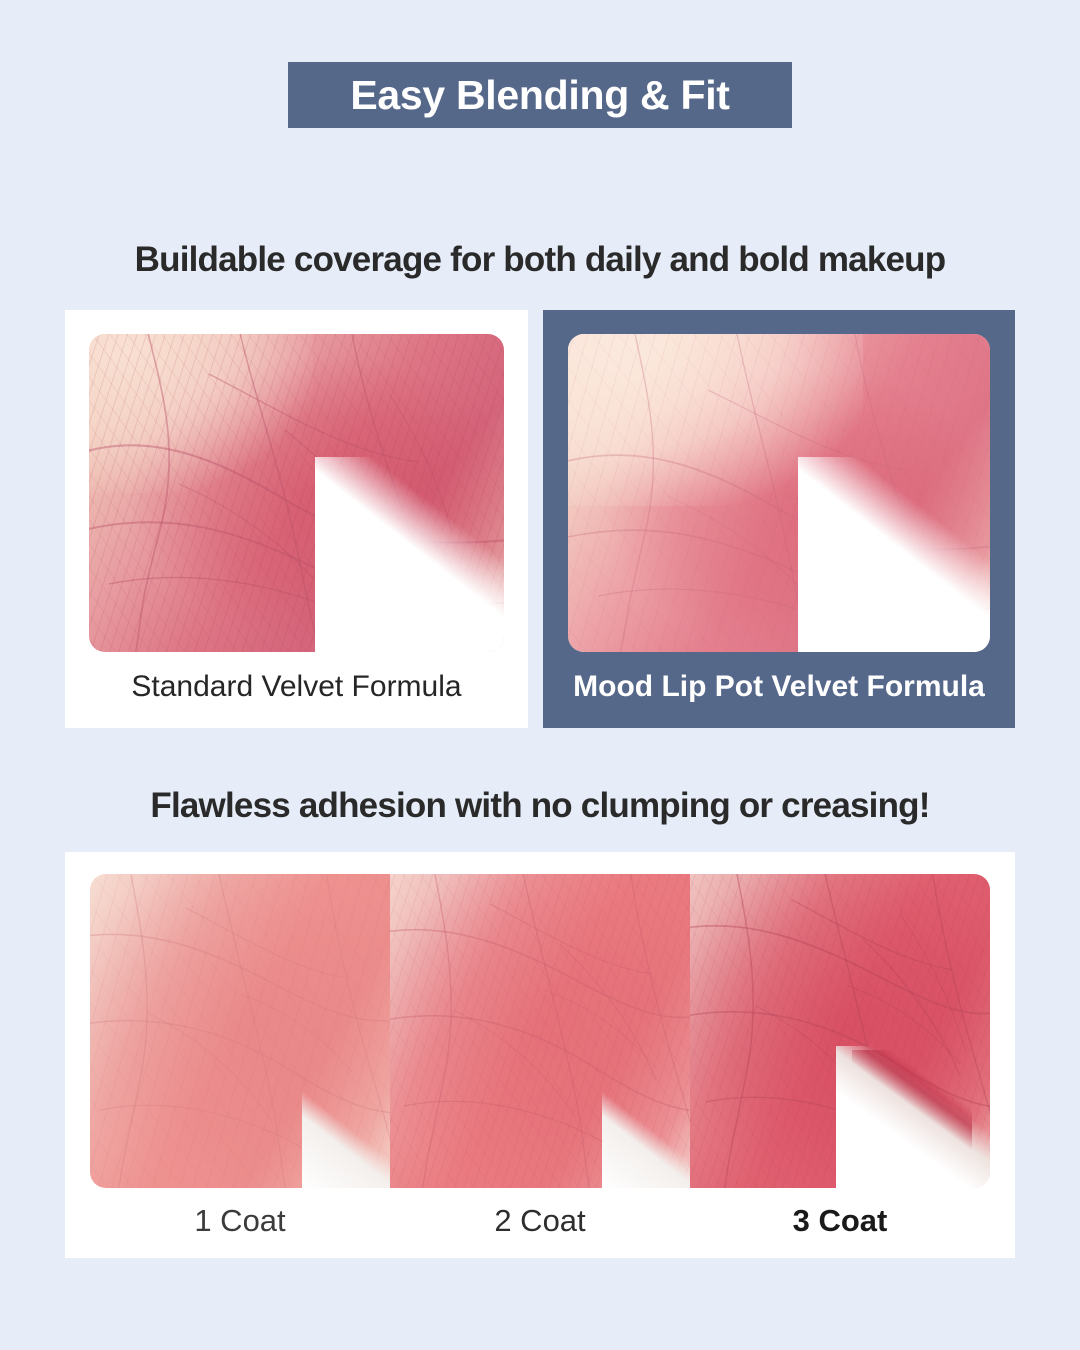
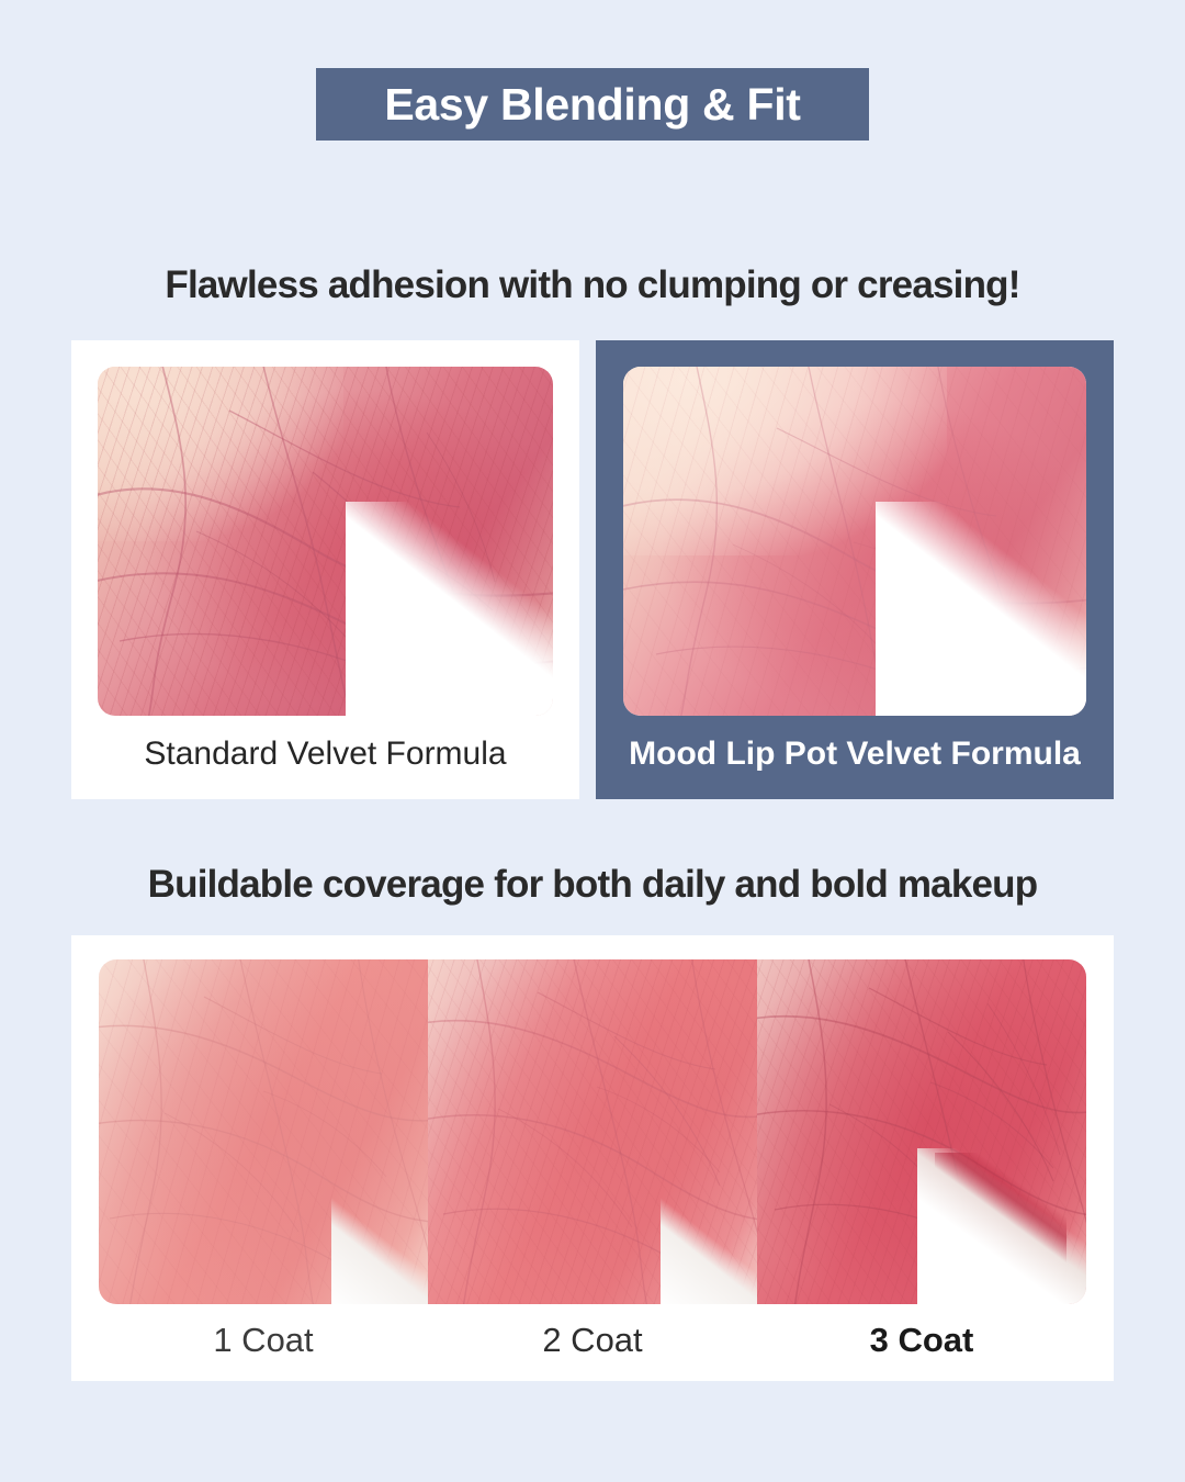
  Easy Blending & Fit
- Buildable coverage for both daily and bold makeup
+ Flawless adhesion with no clumping or creasing!
  Standard Velvet Formula
  Mood Lip Pot Velvet Formula
- Flawless adhesion with no clumping or creasing!
+ Buildable coverage for both daily and bold makeup
  1 Coat
  2 Coat
  3 Coat
